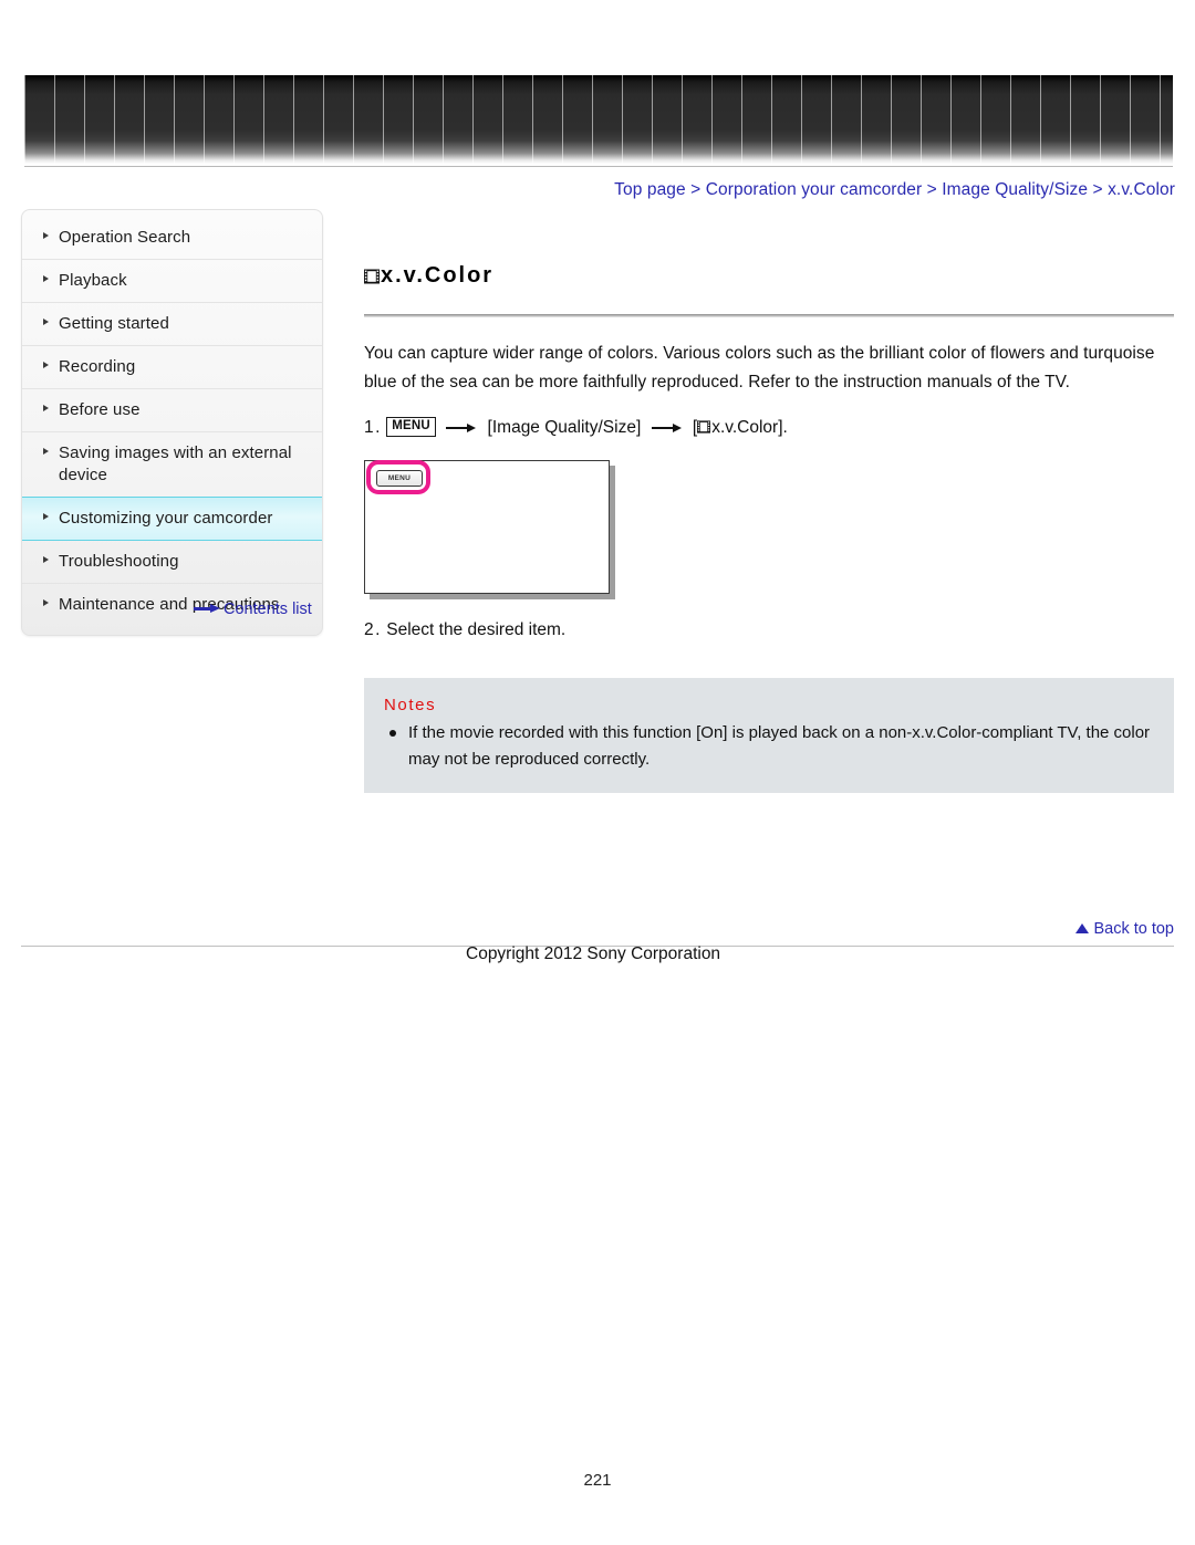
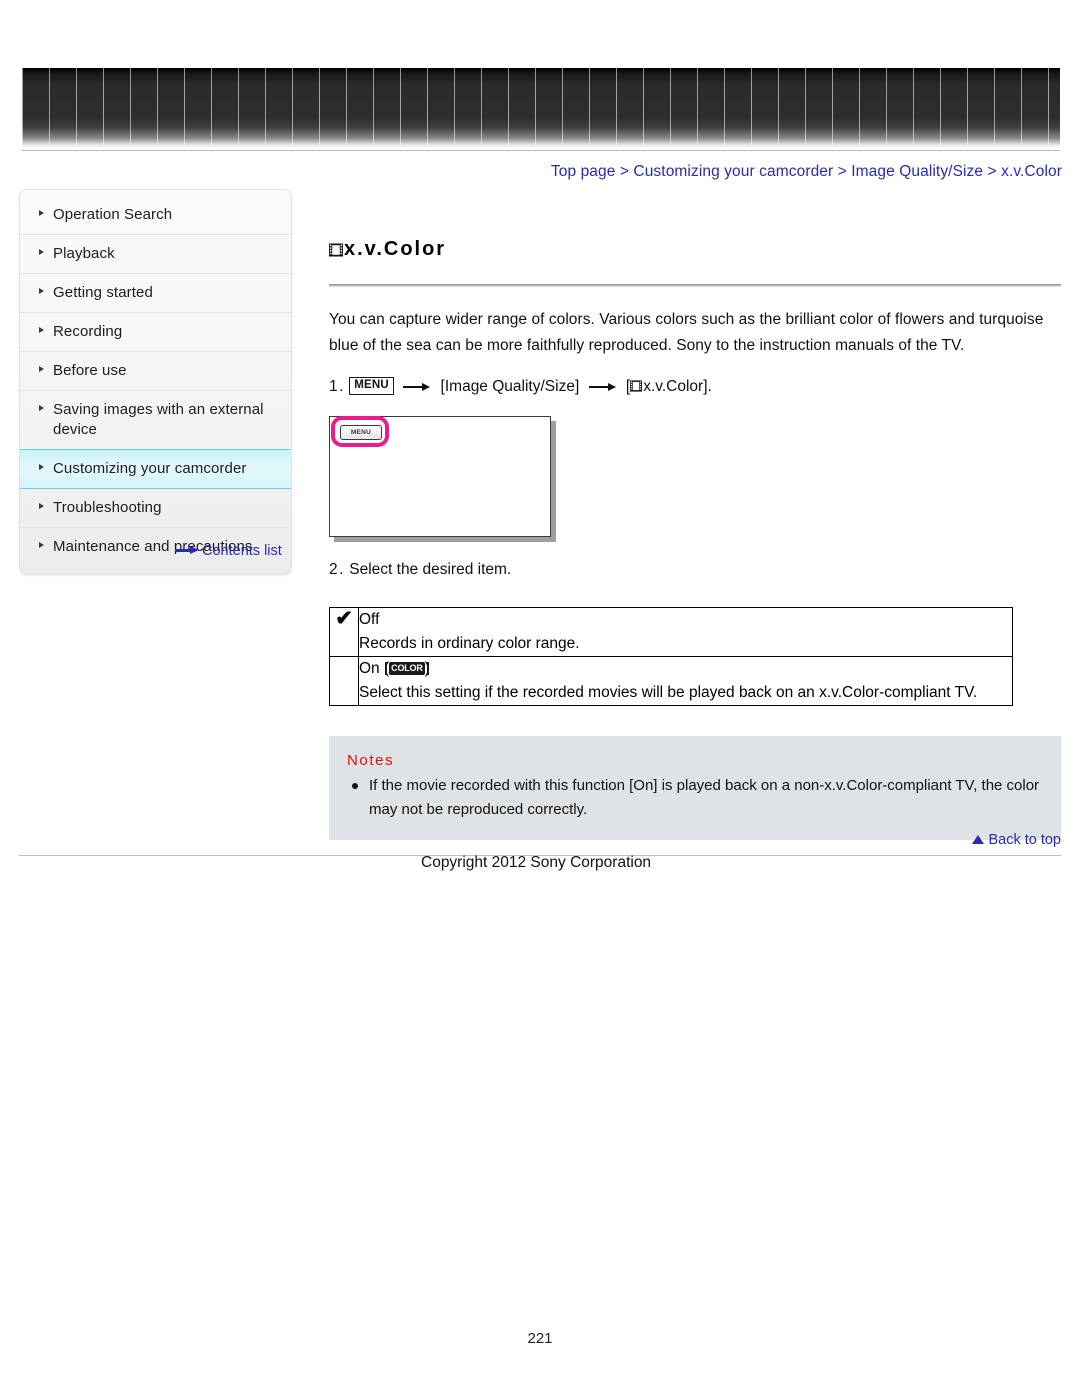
- Top page > Corporation your camcorder > Image Quality/Size > x.v.Color
+ Top page > Customizing your camcorder > Image Quality/Size > x.v.Color
  Operation Search
  Playback
  Getting started
  Recording
  Before use
  Saving images with an external device
  Customizing your camcorder
  Troubleshooting
  Maintenance andcautions
  Contents list
  x.v.Color
- You can capture wider range of colors. Various colors such as the brilliant color of flowers and turquoise blue of the sea can be more faithfully reproduced. Refer to the instruction manuals of the TV.
+ You can capture wider range of colors. Various colors such as the brilliant color of flowers and turquoise blue of the sea can be more faithfully reproduced. Sony to the instruction manuals of the TV.
  1. MENU [Image Quality/Size] [ x.v.Color].
  2. Select the desired item.
+ ✔	Off Records in ordinary color range.
+ 	On ( COLOR ) Select this setting if the recorded movies will be played back on an x.v.Color-compliant TV.
  Notes
  If the movie recorded with this function [On] is played back on a non-x.v.Color-compliant TV, the color may not be reproduced correctly.
  Back to top
  Copyright 2012 Sony Corporation
  221
